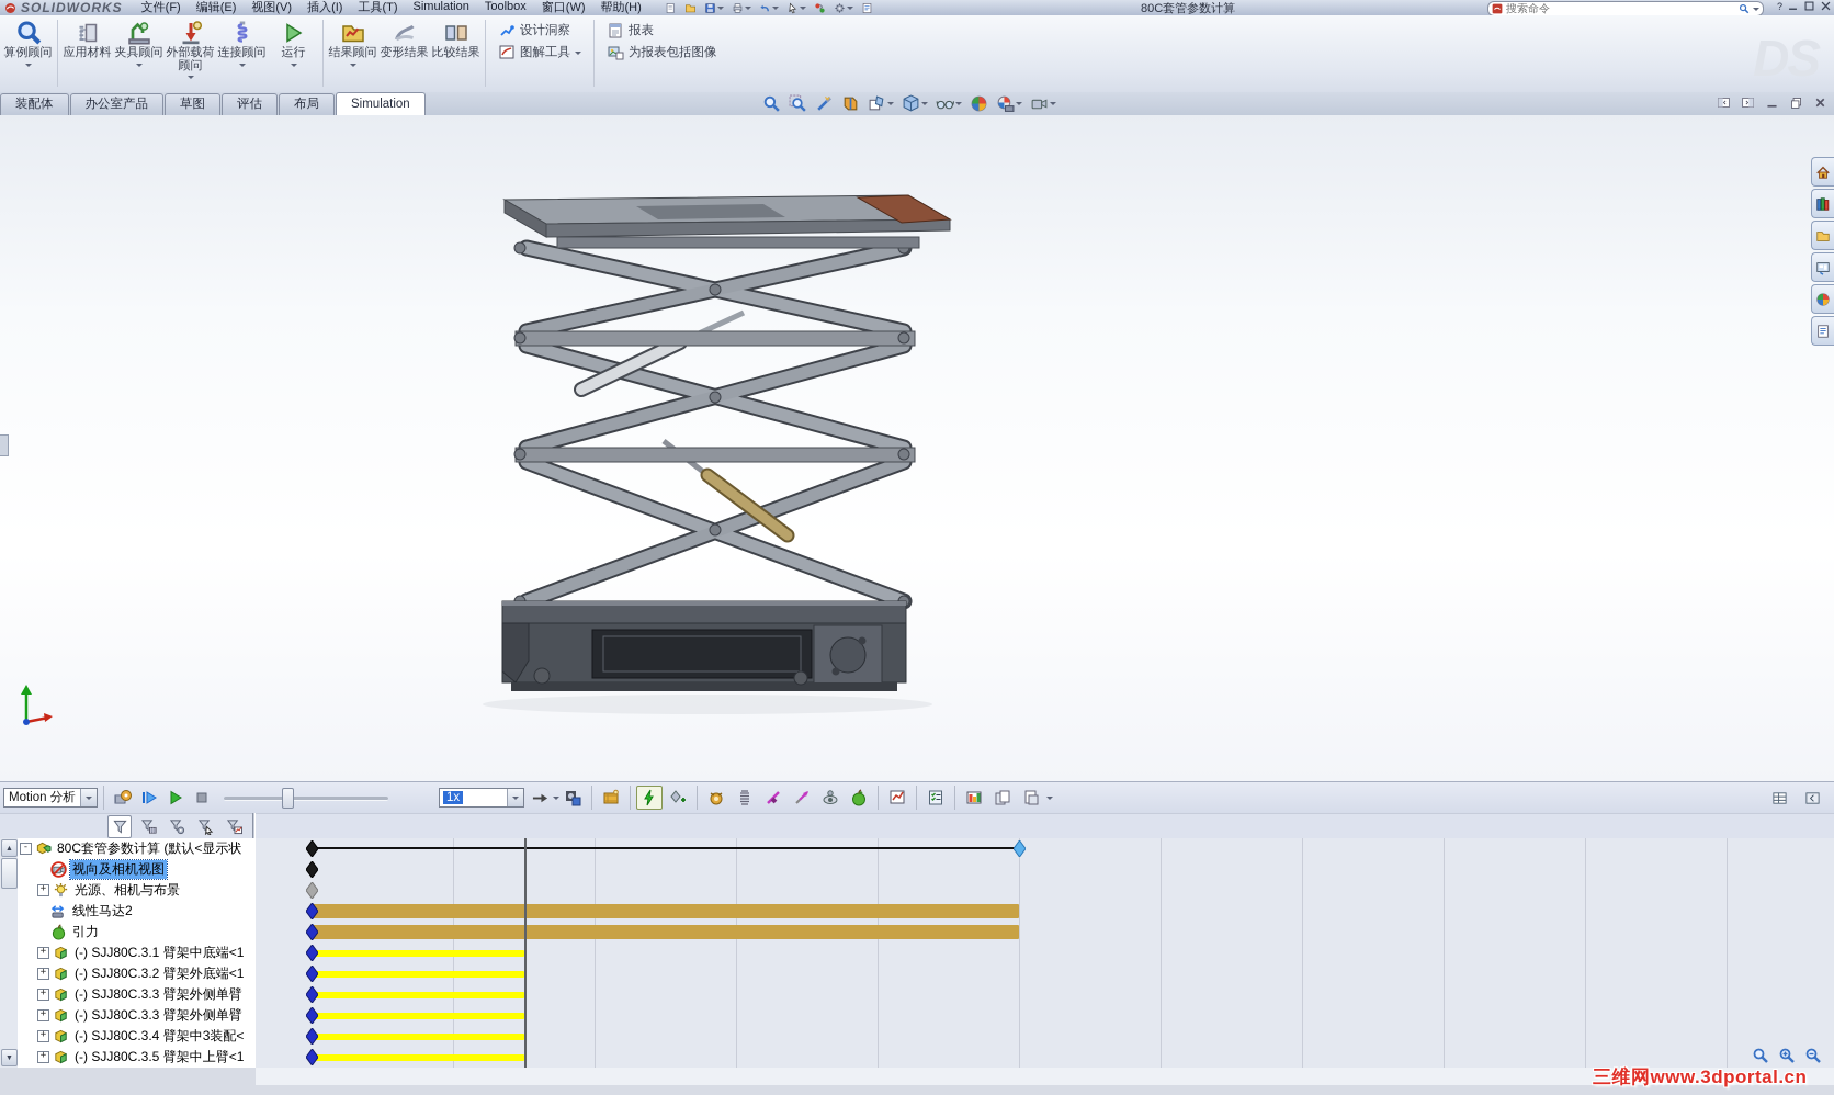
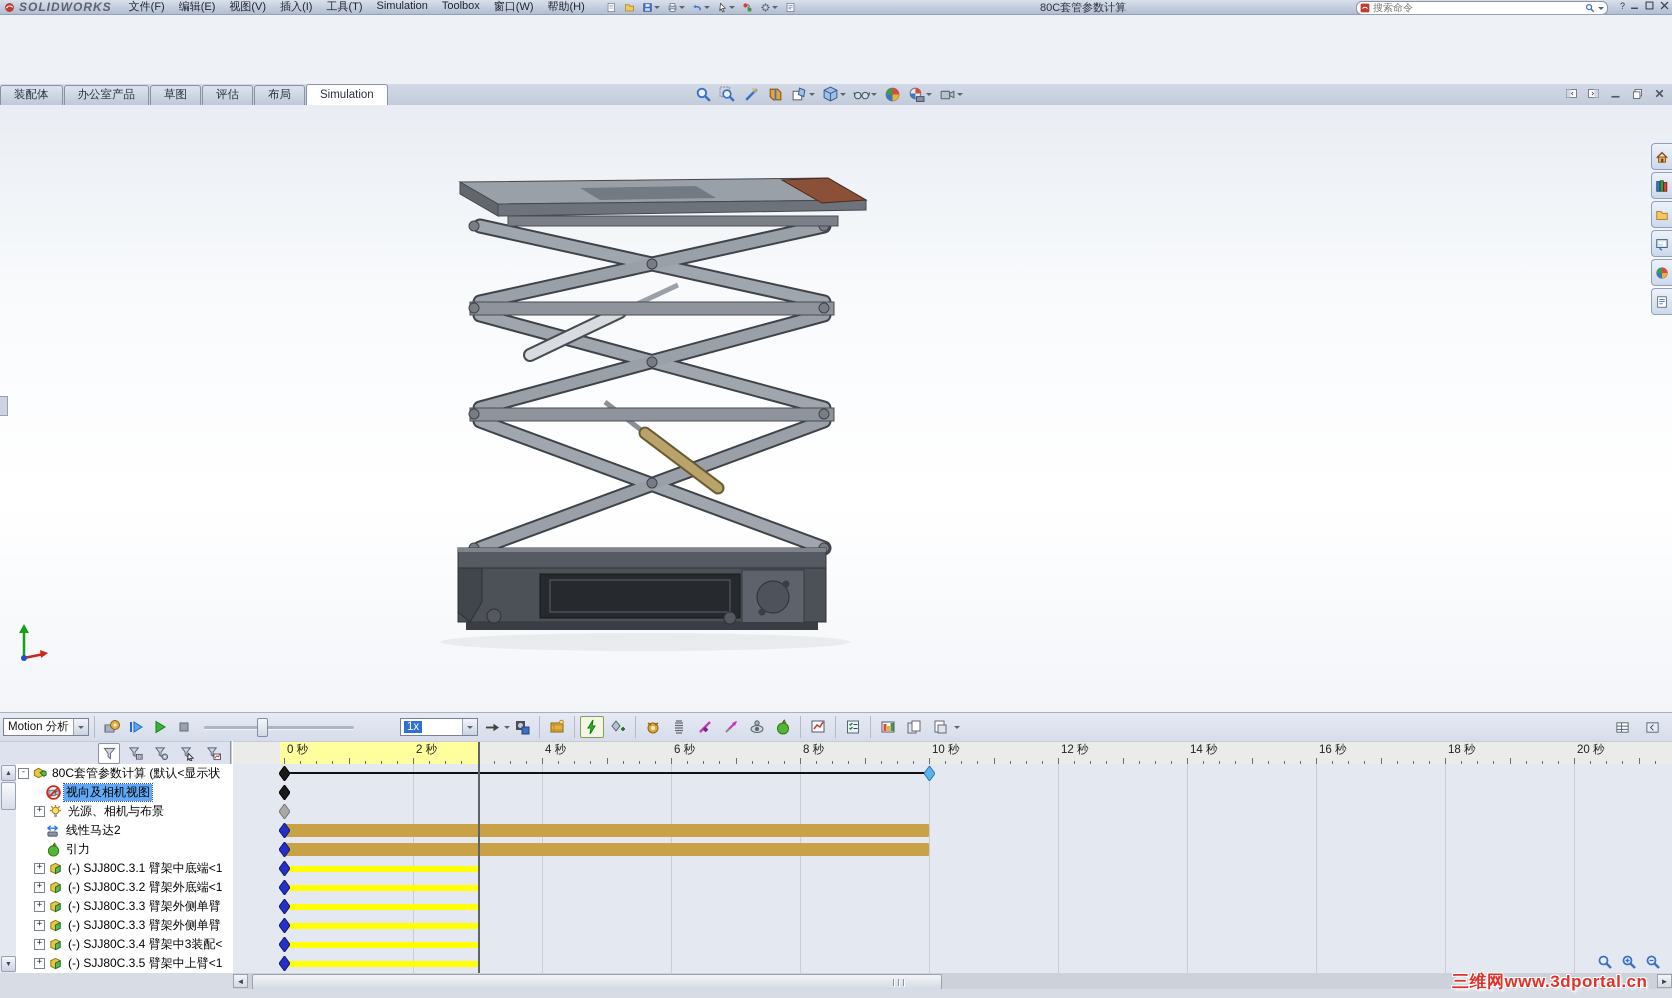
  SOLIDWORKS
  文件(F)
  编辑(E)
  视图(V)
  插入(I)
  工具(T)
  Simulation
  Toolbox
  窗口(W)
  帮助(H)
  80C套管参数计算
  搜索命令
  ?
- 算例顾问
- 应用材料
- 夹具顾问
- 外部载荷顾问
- 连接顾问
- 运行
- 结果顾问
- 变形结果
- 比较结果
- 设计洞察
- 图解工具
- 报表
- 为报表包括图像
  装配体
  办公室产品
  草图
  评估
  布局
  Simulation
  Motion 分析
  1x
+ 0 秒
+ 2 秒
+ 4 秒
+ 6 秒
+ 8 秒
+ 10 秒
+ 12 秒
+ 14 秒
+ 16 秒
+ 18 秒
+ 20 秒
  -
  80C套管参数计算 (默认<显示状
  视向及相机视图
  +
  光源、相机与布景
  线性马达2
  引力
  +
  (-) SJJ80C.3.1 臂架中底端<1
  +
  (-) SJJ80C.3.2 臂架外底端<1
  +
  (-) SJJ80C.3.3 臂架外侧单臂
  +
  (-) SJJ80C.3.3 臂架外侧单臂
  +
  (-) SJJ80C.3.4 臂架中3装配<
  +
  (-) SJJ80C.3.5 臂架中上臂<1
+ ◄
+ ►
  三维网www.3dportal.cn
